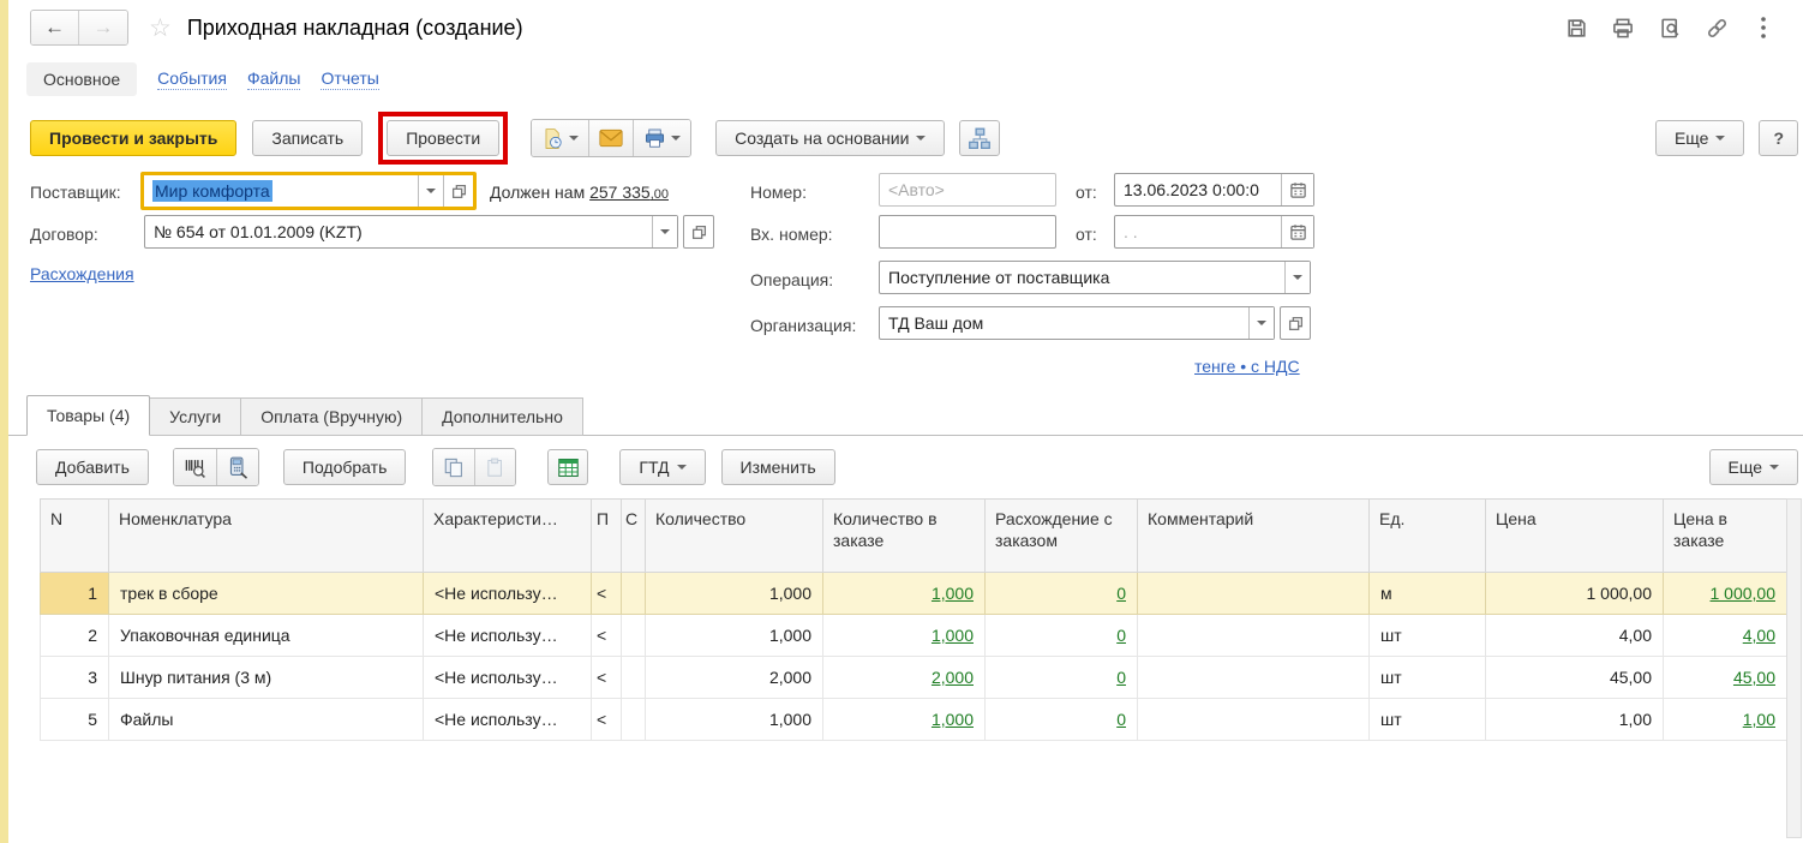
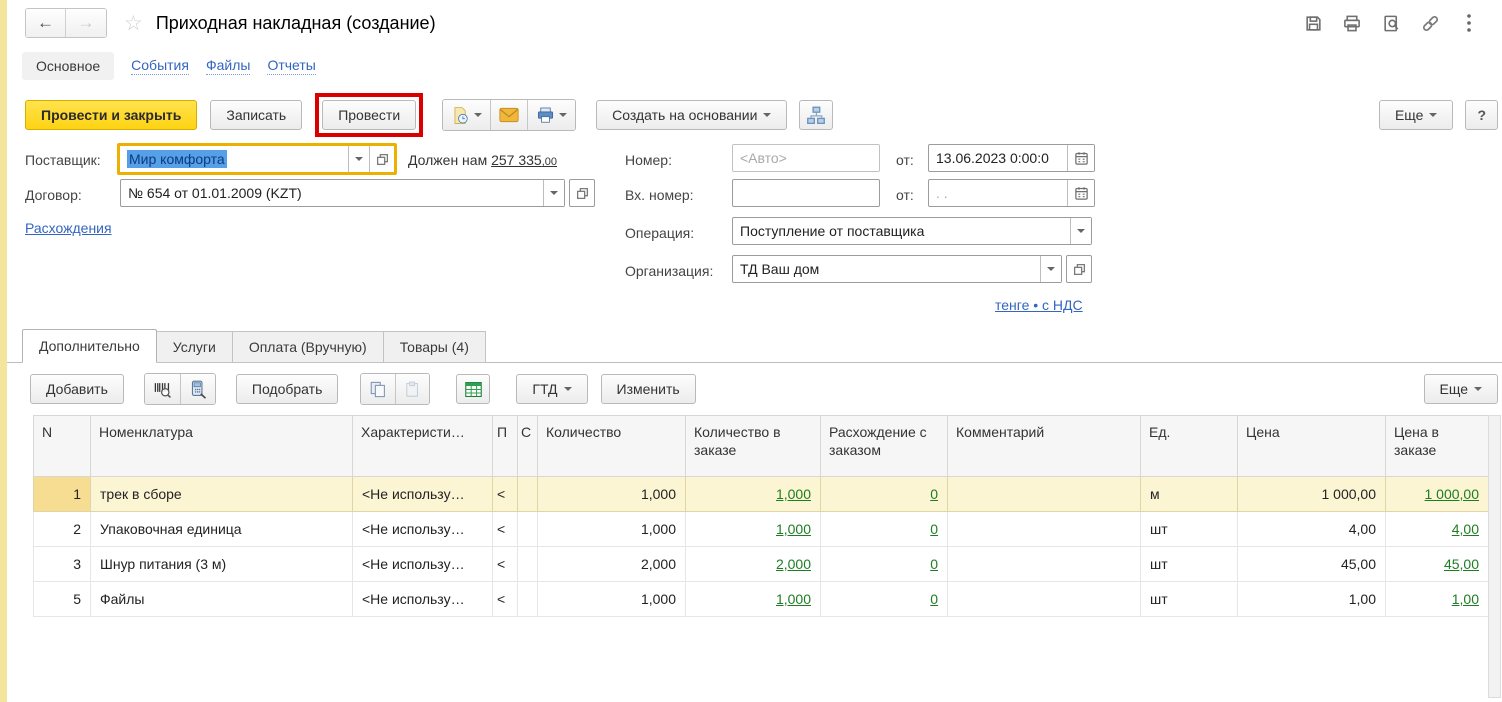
  ←
  →
  ☆
  Приходная накладная (создание)
  Основное
  События
  Файлы
  Отчеты
  Провести и закрыть
  Записать
  Провести
  Создать на основании
  Еще
  ?
  Поставщик:
  Мир комфорта
  Должен нам 257 335,00
  Договор:
  № 654 от 01.01.2009 (KZT)
  Расхождения
  Номер:
  <Авто>
  от:
  13.06.2023 0:00:0
  Вх. номер:
  от:
  . .
  Операция:
  Поступление от поставщика
  Организация:
  ТД Ваш дом
  тенге • с НДС
- Товары (4)
+ Дополнительно
  Услуги
  Оплата (Вручную)
- Дополнительно
+ Товары (4)
  Добавить
  Подобрать
  ГТД
  Изменить
  Еще
  N	Номенклатура	Характеристи…	П	С	Количество	Количество в заказе	Расхождение с заказом	Комментарий	Ед.	Цена	Цена в заказе
  1	трек в сборе	<Не использу…	<		1,000	1,000	0		м	1 000,00	1 000,00
  2	Упаковочная единица	<Не использу…	<		1,000	1,000	0		шт	4,00	4,00
  3	Шнур питания (3 м)	<Не использу…	<		2,000	2,000	0		шт	45,00	45,00
  5	Файлы	<Не использу…	<		1,000	1,000	0		шт	1,00	1,00
